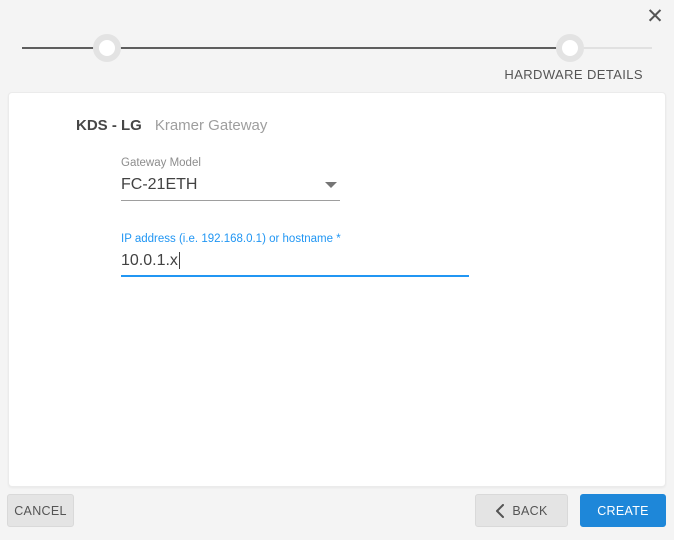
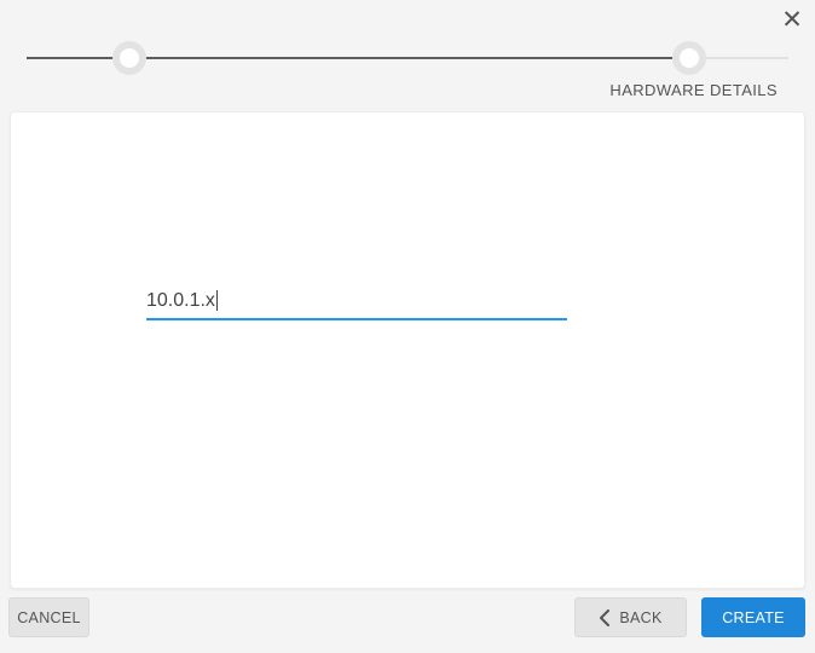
  ✕
  HARDWARE DETAILS
- KDS - LG Kramer Gateway
- Gateway Model
- FC-21ETH
- IP address (i.e. 192.168.0.1) or hostname *
  10.0.1.x
  CANCEL
  BACK
  CREATE
